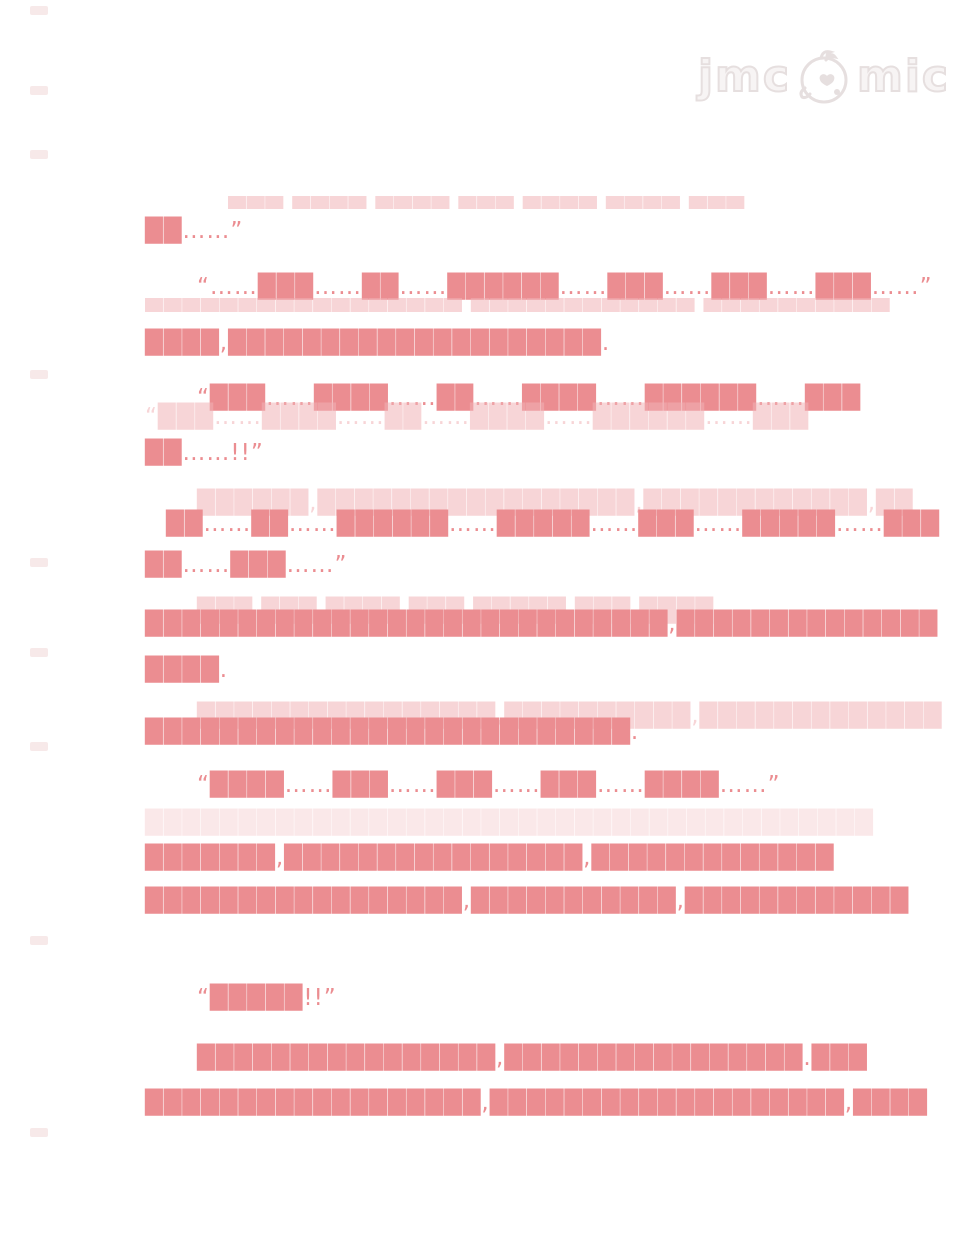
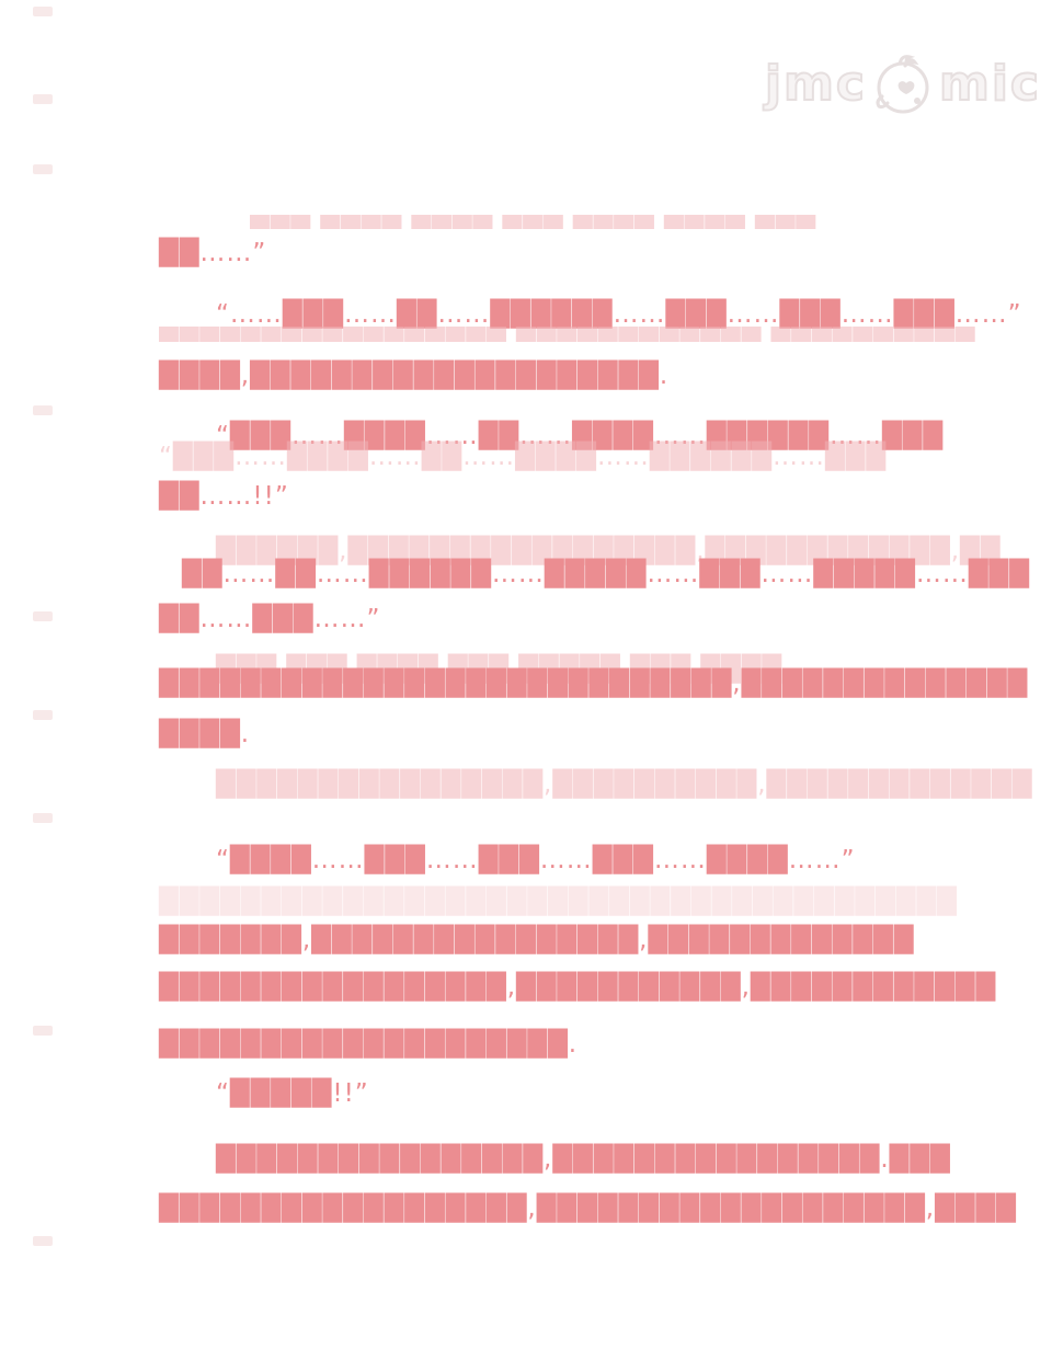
  jmc
  mic
  ██……”
  “……███……██……██████……███……███……███……”
  █████████████████ ████████████ ██████████
  ████,████████████████████.
  “███……████……██……████……██████……███
  “███……████……██……████……██████……███
  ██……!!”
  ██████,█████████████████,████████████,██
  ██……██……██████……█████……███……█████……███
  ██……███……”
  ███ ███ ████ ███ █████ ███ ████
  ████████████████████████████,██████████████
  ████.
  ████████████████,██████████,█████████████
- ██████████████████████████.
  “████……███……███……███……████……”
  ███████,████████████████,█████████████
  █████████████████,███████████,████████████
+ ████████████████████.
  “█████!!”
  ████████████████,████████████████.███
  ██████████████████,███████████████████,████
